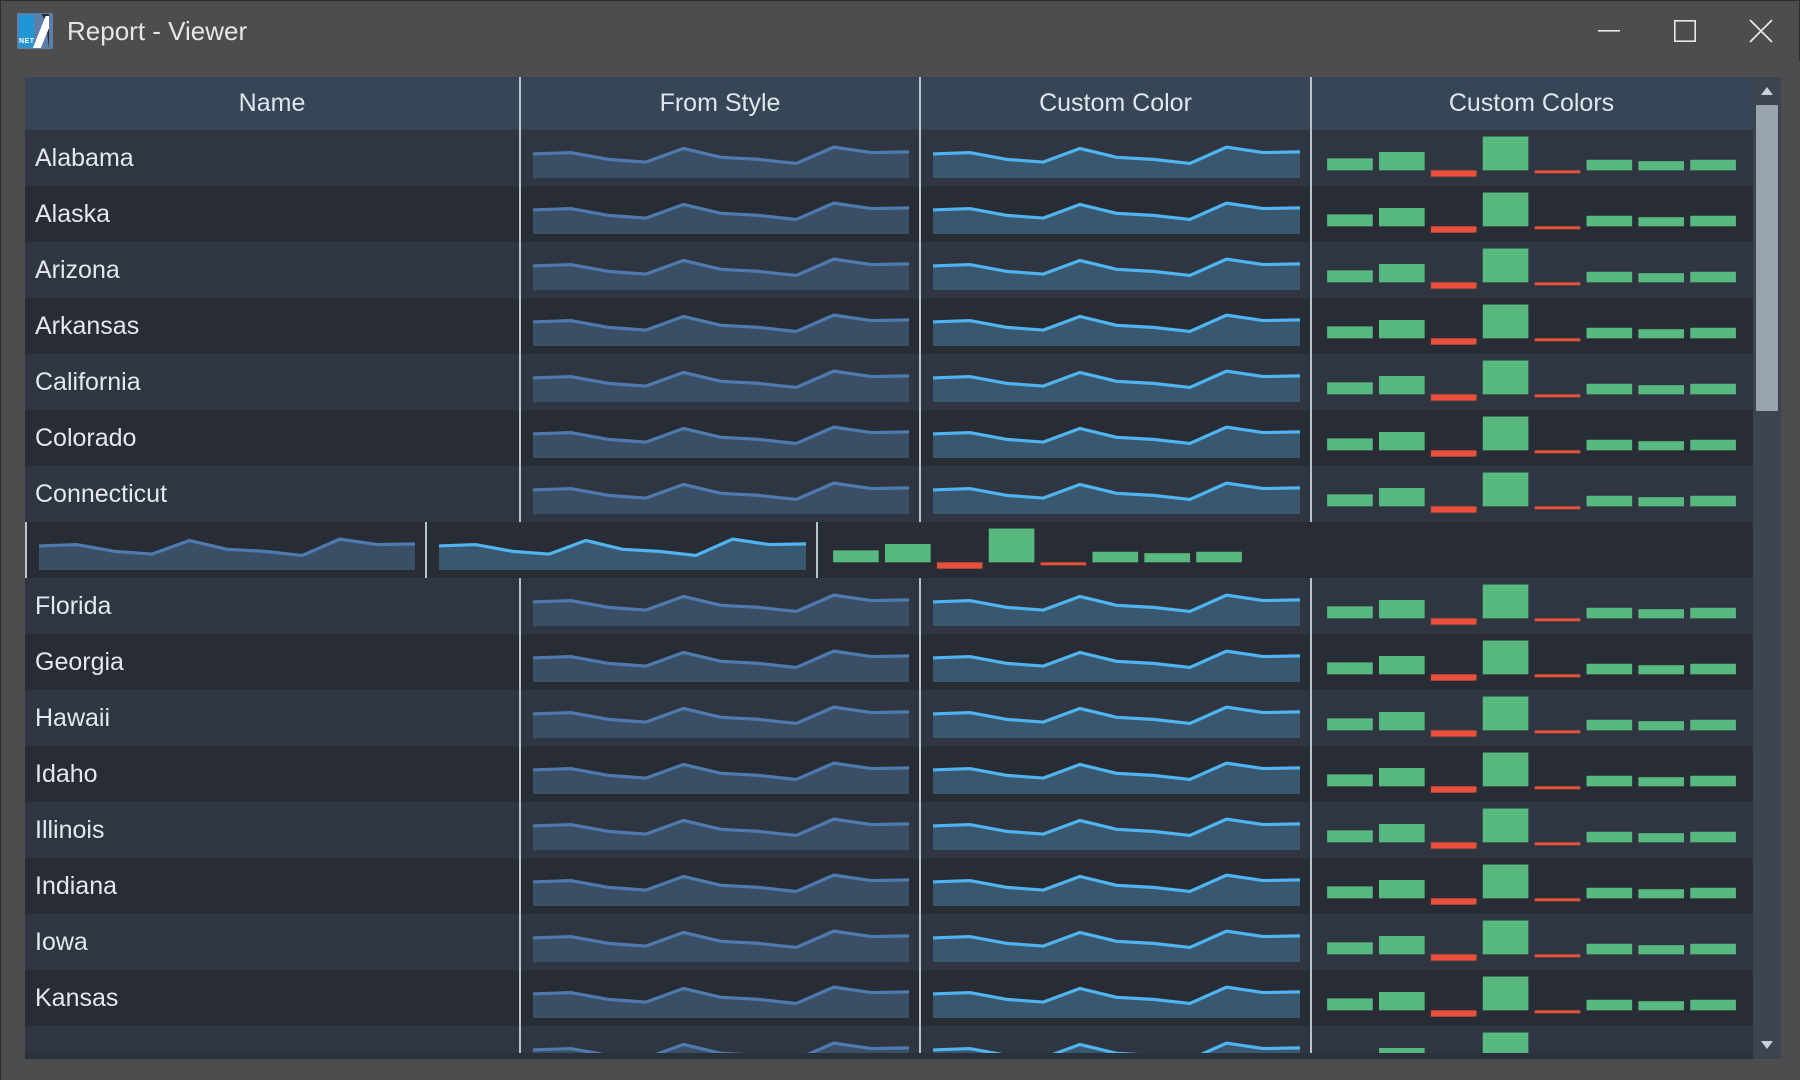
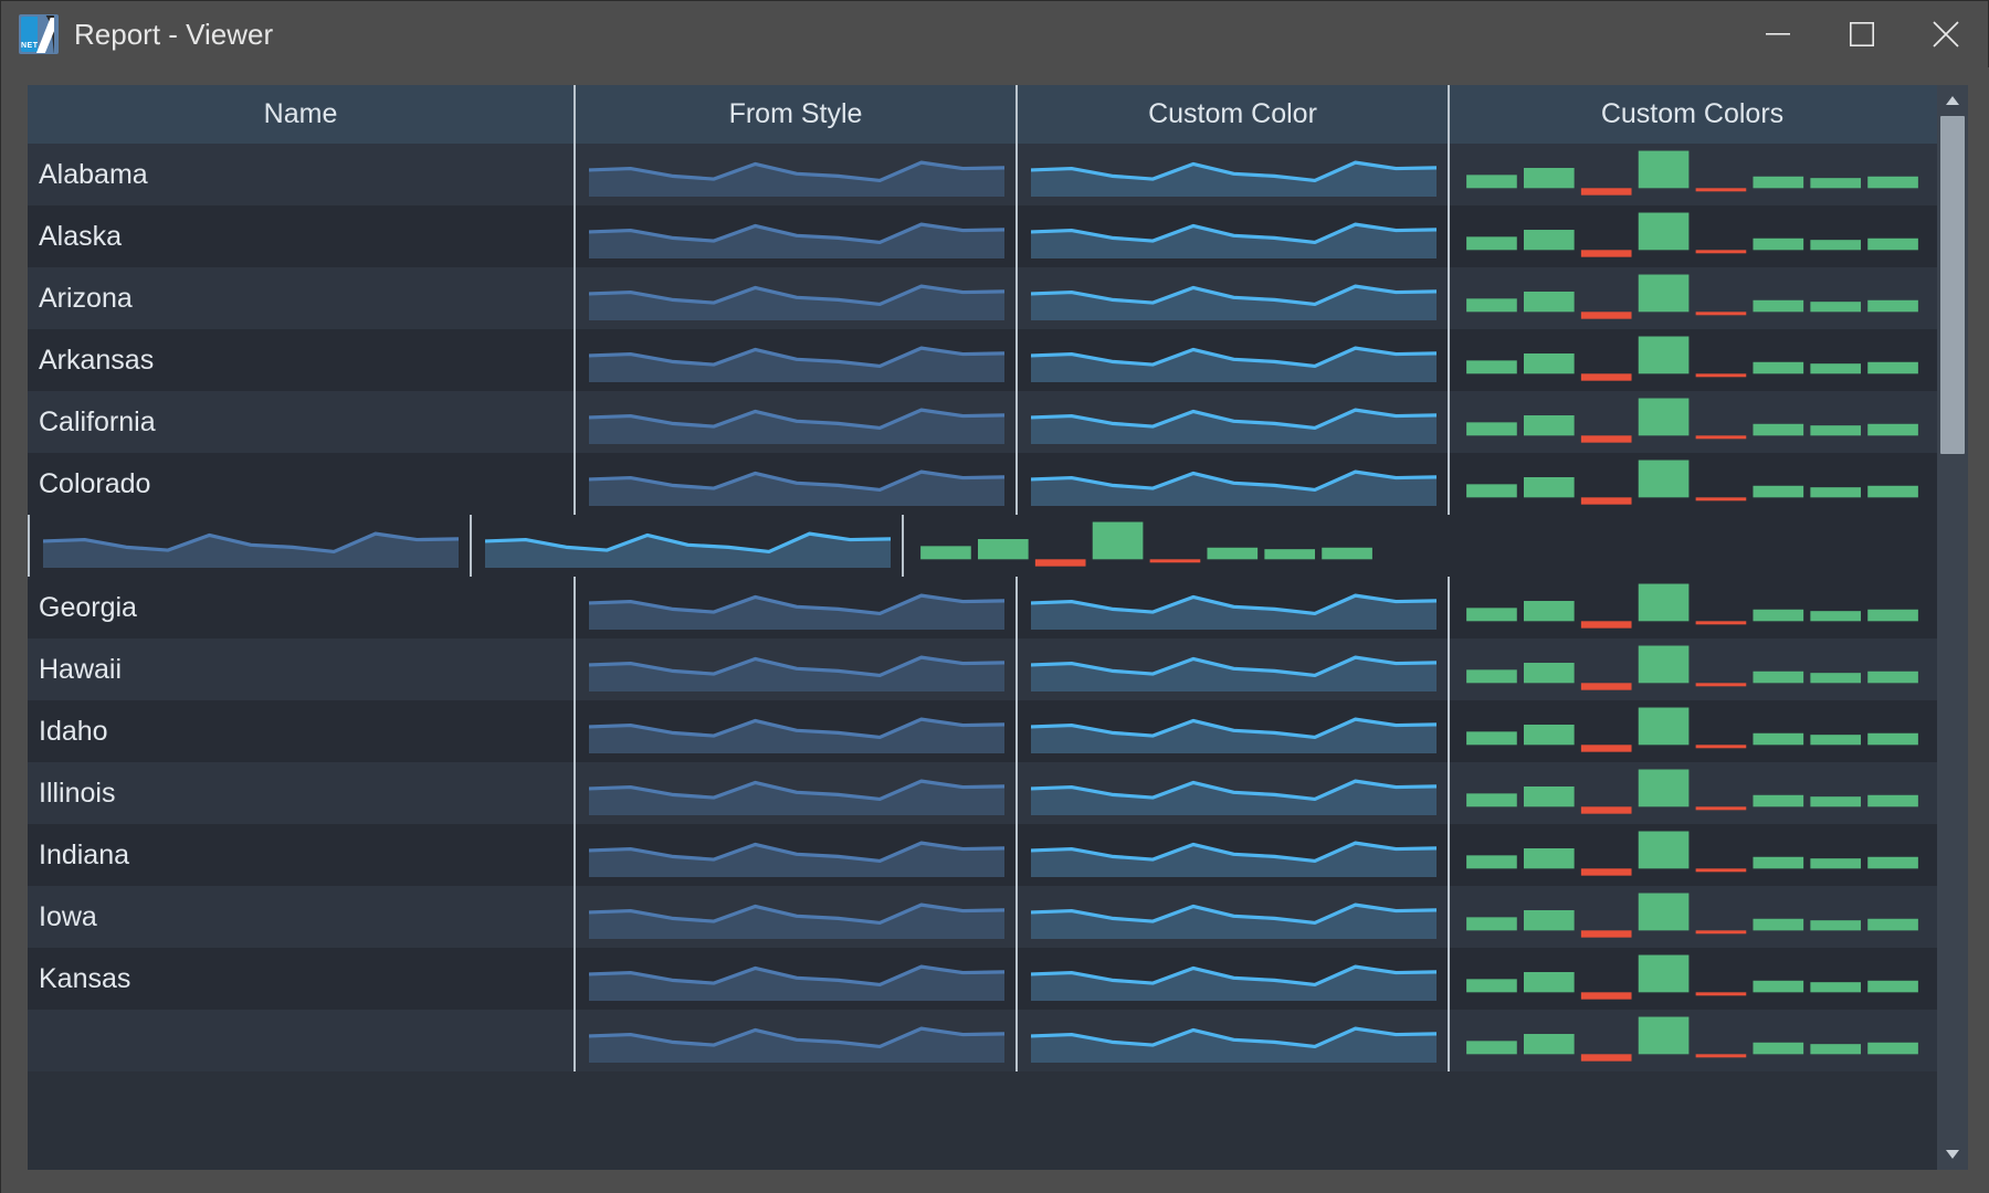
  Report - Viewer
  Name
  From Style
  Custom Color
  Custom Colors
  Alabama
  Alaska
  Arizona
  Arkansas
  California
  Colorado
- Connecticut
- Florida
  Georgia
  Hawaii
  Idaho
  Illinois
  Indiana
  Iowa
  Kansas
